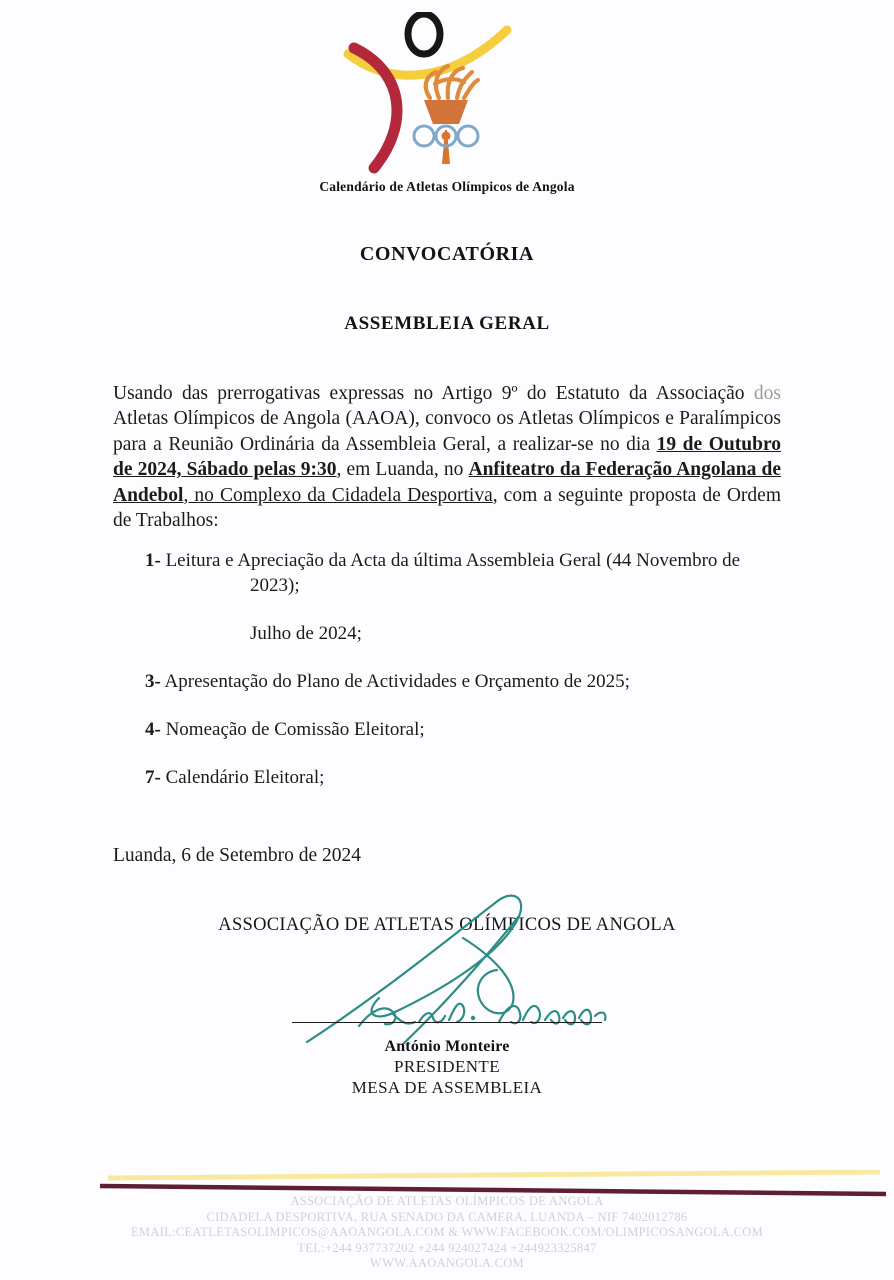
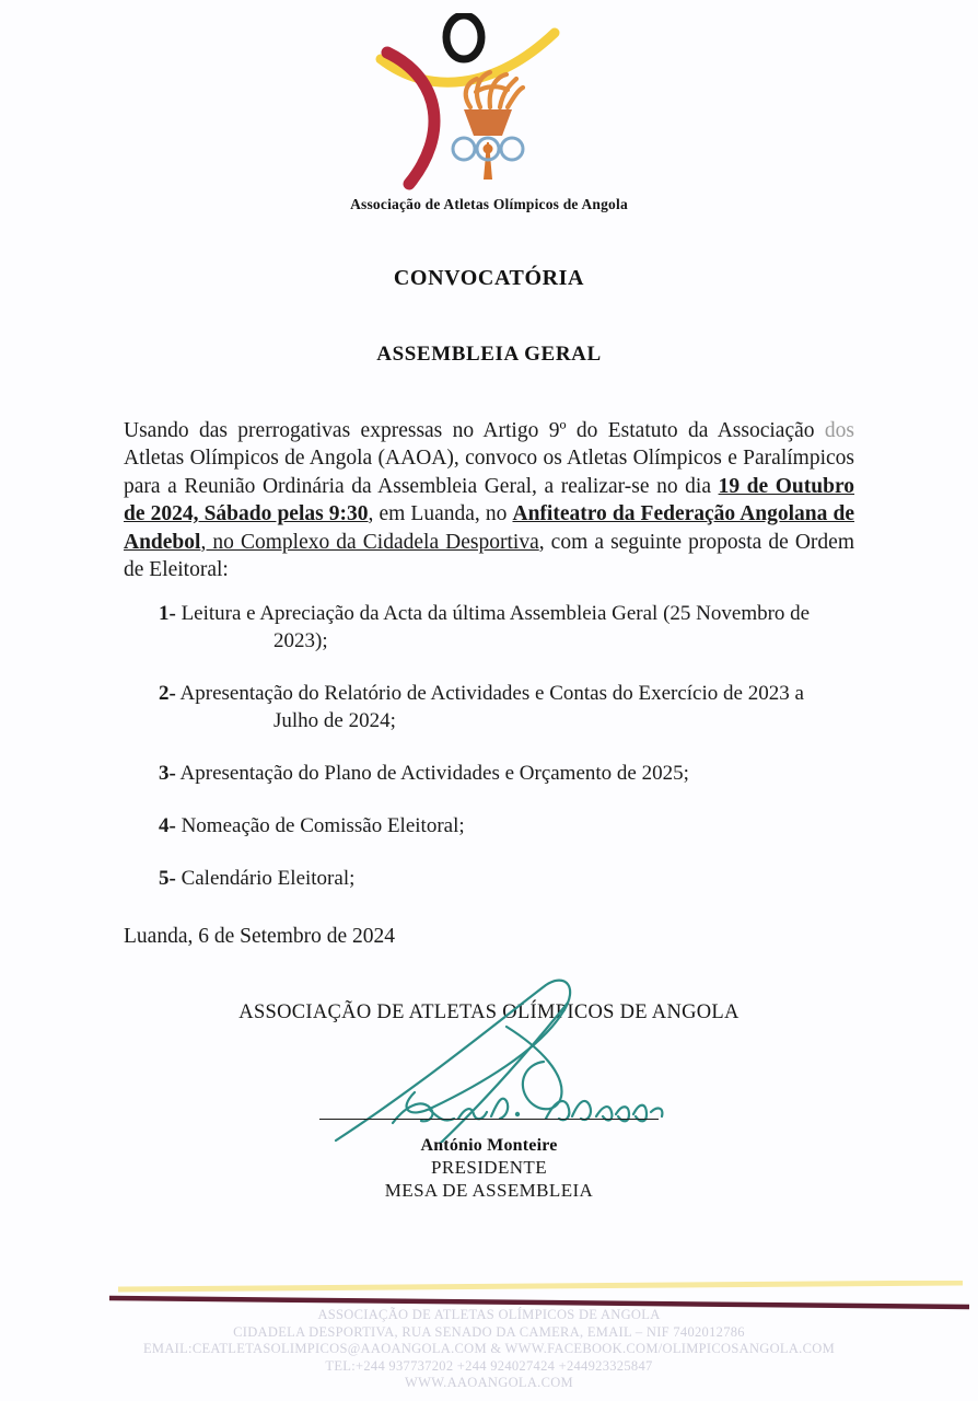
- Calendário de Atletas Olímpicos de Angola
+ Associação de Atletas Olímpicos de Angola
  CONVOCATÓRIA
  ASSEMBLEIA GERAL
- Usando das prerrogativas expressas no Artigo 9º do Estatuto da Associação dos Atletas Olímpicos de Angola (AAOA), convoco os Atletas Olímpicos e Paralímpicos para a Reunião Ordinária da Assembleia Geral, a realizar-se no dia 19 de Outubro de 2024, Sábado pelas 9:30, em Luanda, no Anfiteatro da Federação Angolana de Andebol, no Complexo da Cidadela Desportiva, com a seguinte proposta de Ordem de Trabalhos:
+ Usando das prerrogativas expressas no Artigo 9º do Estatuto da Associação dos Atletas Olímpicos de Angola (AAOA), convoco os Atletas Olímpicos e Paralímpicos para a Reunião Ordinária da Assembleia Geral, a realizar-se no dia 19 de Outubro de 2024, Sábado pelas 9:30, em Luanda, no Anfiteatro da Federação Angolana de Andebol, no Complexo da Cidadela Desportiva, com a seguinte proposta de Ordem de Eleitoral:
- 1- Leitura e Apreciação da Acta da última Assembleia Geral (44 Novembro de
+ 1- Leitura e Apreciação da Acta da última Assembleia Geral (25 Novembro de
  2023);
+ 2- Apresentação do Relatório de Actividades e Contas do Exercício de 2023 a
  Julho de 2024;
  3- Apresentação do Plano de Actividades e Orçamento de 2025;
  4- Nomeação de Comissão Eleitoral;
- 7- Calendário Eleitoral;
+ 5- Calendário Eleitoral;
  Luanda, 6 de Setembro de 2024
  ASSOCIAÇÃO DE ATLETASLÍMICOS DE ANGOLA
  António Monteire
  PRESIDENTE
  MESA DE ASSEMBLEIA
  ASSOCIAÇÃO DE ATLETAS OLÍMPICOS DE ANGOLA
- CIDADELA DESPORTIVA, RUA SENADO DA CAMERA, LUANDA – NIF 7402012786
+ CIDADELA DESPORTIVA, RUA SENADO DA CAMERA, EMAIL – NIF 7402012786
  EMAIL:CEATLETASOLIMPICOS@AAOANGOLA.COM & WWW.FACEBOOK.COM/OLIMPICOSANGOLA.COM
  TEL:+244 937737202 +244 924027424 +244923325847
  WWW.AAOANGOLA.COM
